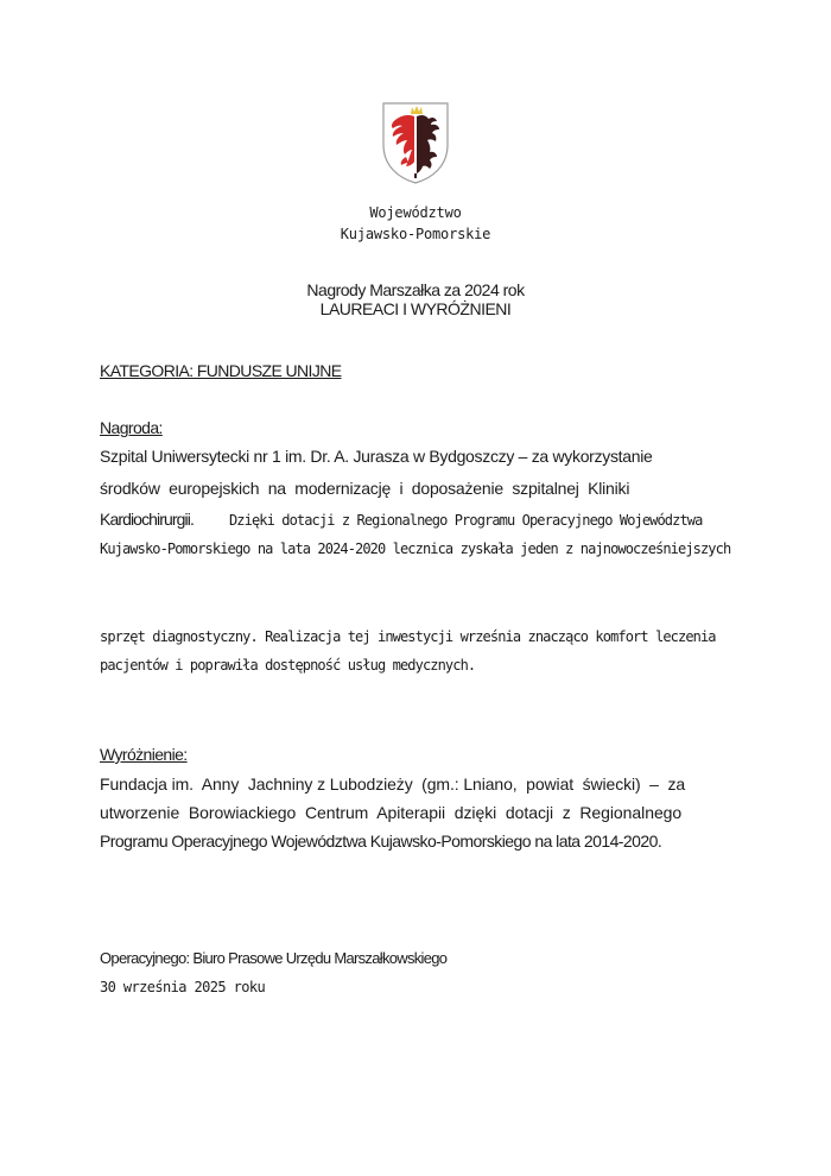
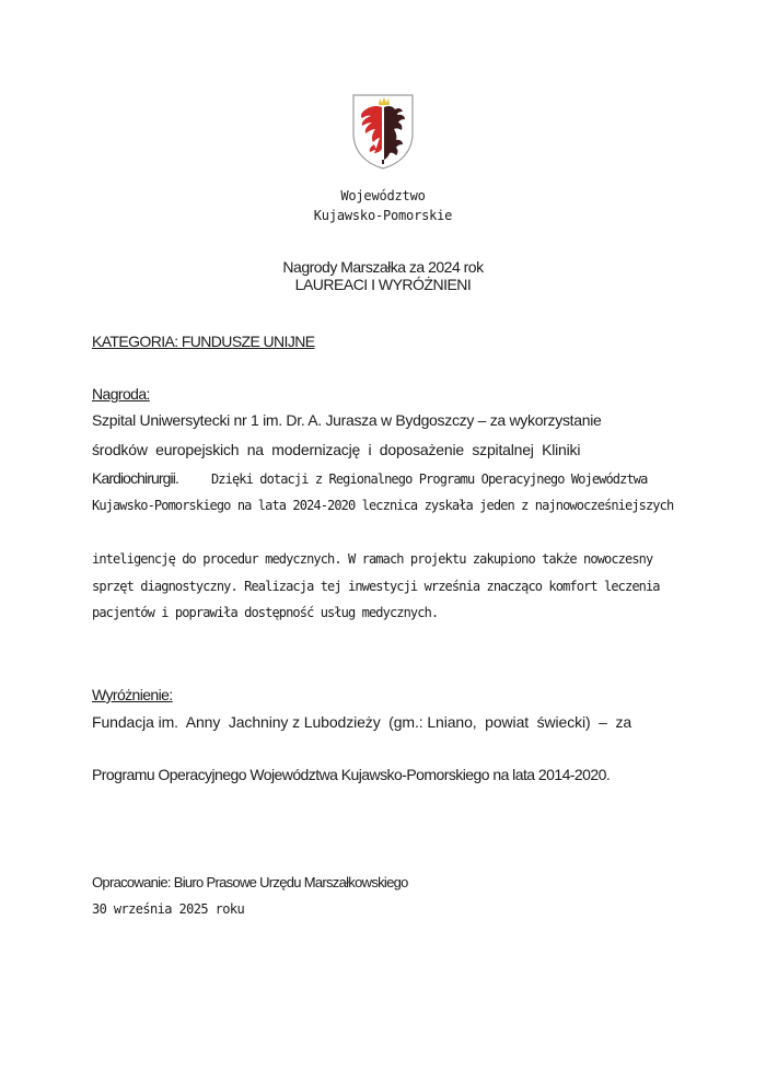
  Województwo
  Kujawsko-Pomorskie
  Nagrody Marszałka za 2024 rok
  LAUREACI I WYRÓŻNIENI
  KATEGORIA: FUNDUSZE UNIJNE
  Nagroda:
  Szpital Uniwersytecki nr 1 im. Dr. A. Jurasza w Bydgoszczy – za wykorzystanie
  środków europejskich na modernizację i doposażenie szpitalnej Kliniki
  Kardiochirurgii. Dzięki dotacji z Regionalnego Programu Operacyjnego Województwa
  Kujawsko-Pomorskiego na lata 2024-2020 lecznica zyskała jeden z najnowocześniejszych
+ inteligencję do procedur medycznych. W ramach projektu zakupiono także nowoczesny
  sprzęt diagnostyczny. Realizacja tej inwestycji września znacząco komfort leczenia
  pacjentów i poprawiła dostępność usług medycznych.
  Wyróżnienie:
  Fundacja im. Anny Jachniny z Lubodzieży (gm.: Lniano, powiat świecki) – za
- utworzenie Borowiackiego Centrum Apiterapii dzięki dotacji z Regionalnego
  Programu Operacyjnego Województwa Kujawsko-Pomorskiego na lata 2014-2020.
- Operacyjnego: Biuro Prasowe Urzędu Marszałkowskiego
+ Opracowanie: Biuro Prasowe Urzędu Marszałkowskiego
  30 września 2025 roku
